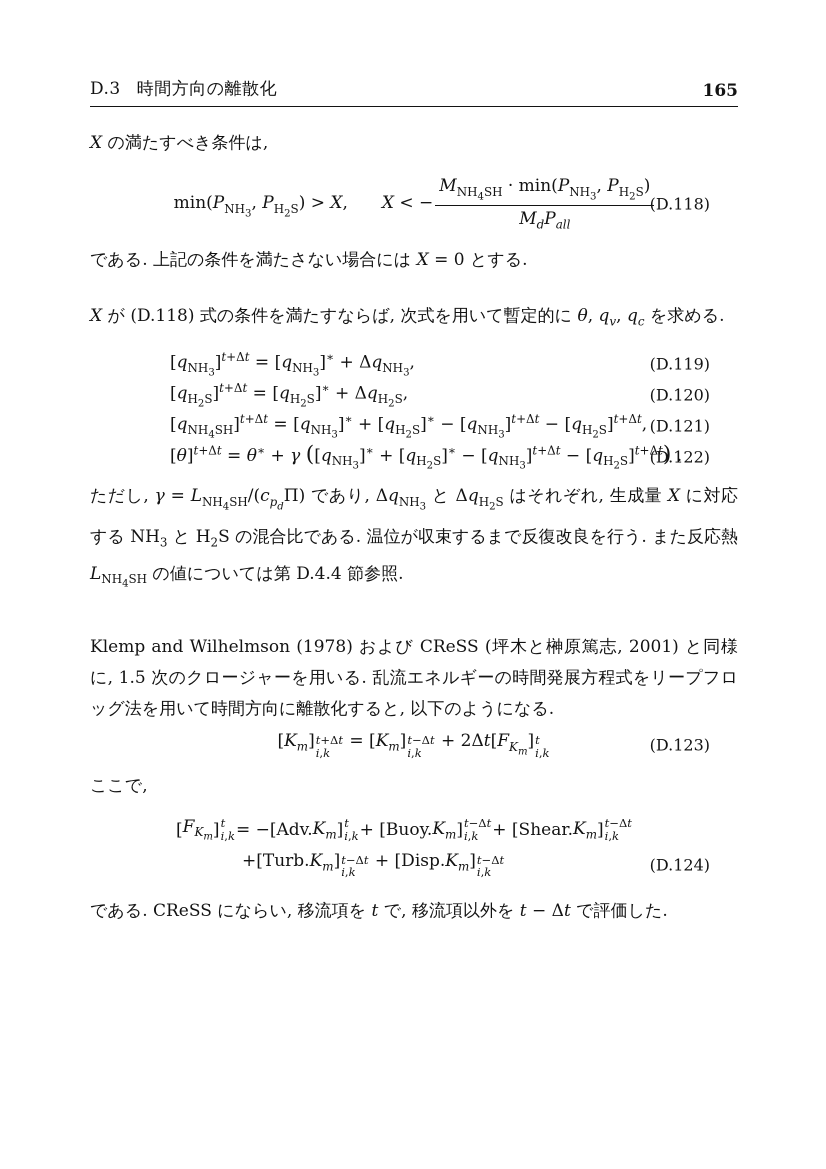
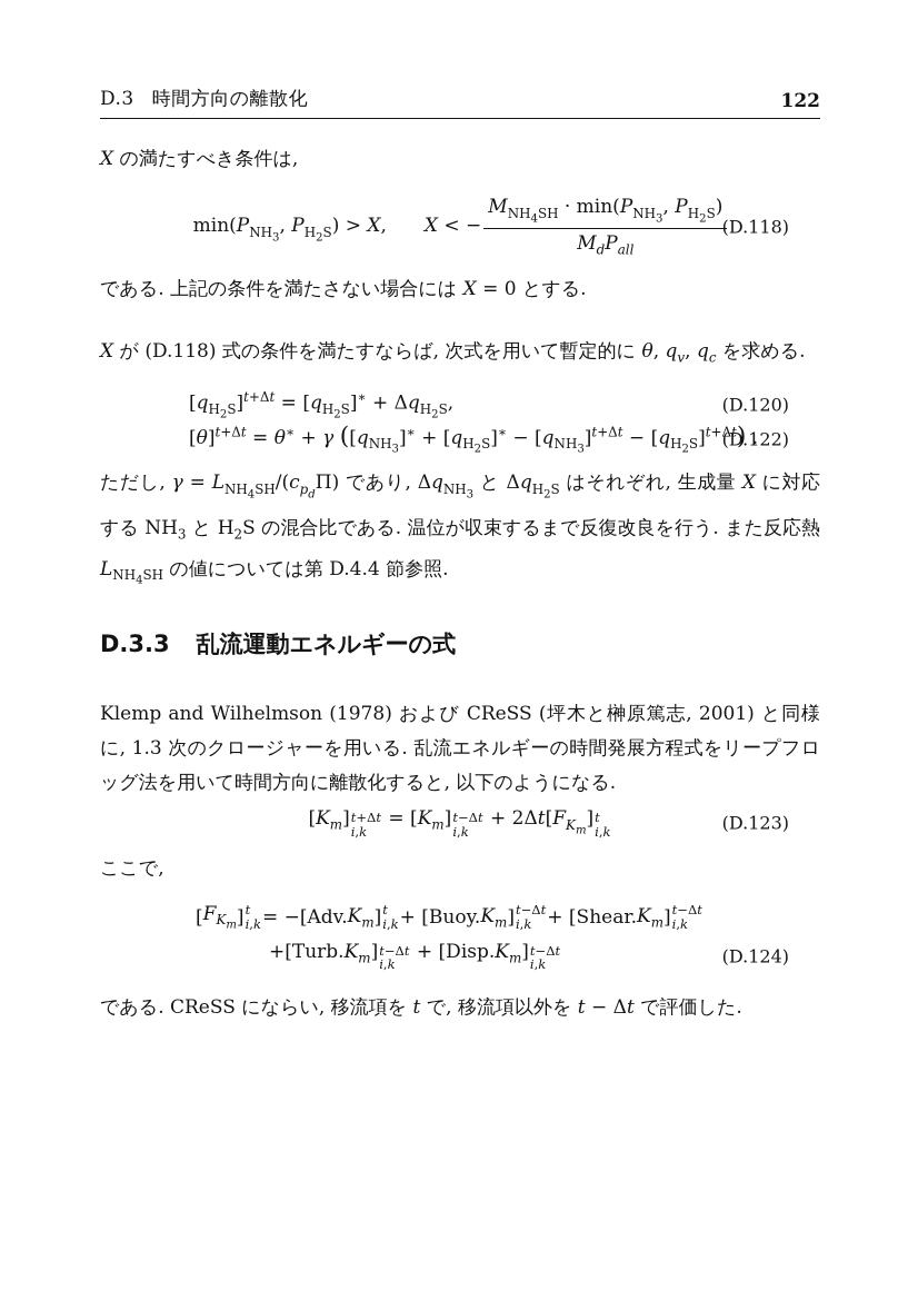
  D.3 時間方向の離散化
- 165
+ 122
  X の満たすべき条件は,
  min(PNH3, PH2S) > X, X < −
  MNH4SH · min(PNH3, PH2S)
  MdPall
  (D.118)
  である. 上記の条件を満たさない場合には X = 0 とする.
  X が (D.118) 式の条件を満たすならば, 次式を用いて暫定的に θ, qv, qc を求める.
- [qNH3]t+Δt = [qNH3]∗ + ΔqNH3,
- (D.119)
  [qH2S]t+Δt = [qH2S]∗ + ΔqH2S,
  (D.120)
- [qNH4SH]t+Δt = [qNH3]∗ + [qH2S]∗ − [qNH3]t+Δt − [qH2S]t+Δt,
- (D.121)
  [θ]t+Δt = θ∗ + γ ([qNH3]∗ + [qH2S]∗ − [qNH3]t+Δt − [qH2S]t+Δt) .
  (D.122)
  ただし, γ = LNH4SH/(cpdΠ) であり, ΔqNH3 と ΔqH2S はそれぞれ, 生成量 X に対応する NH3 と H2S の混合比である. 温位が収束するまで反復改良を行う. また反応熱 LNH4SH の値については第 D.4.4 節参照.
+ D.3.3 乱流運動エネルギーの式
- Klemp and Wilhelmson (1978) および CReSS (坪木と榊原篤志, 2001) と同様に, 1.5 次のクロージャーを用いる. 乱流エネルギーの時間発展方程式をリープフロッグ法を用いて時間方向に離散化すると, 以下のようになる.
+ Klemp and Wilhelmson (1978) および CReSS (坪木と榊原篤志, 2001) と同様に, 1.3 次のクロージャーを用いる. 乱流エネルギーの時間発展方程式をリープフロッグ法を用いて時間方向に離散化すると, 以下のようになる.
  [Km]
  t+Δt
  i,k
  = [Km]
  t−Δt
  i,k
  + 2Δt[FKm]
  t
  i,k
  (D.123)
  ここで,
  [
  FKm
  ]
  t
  i,k
  = −[Adv.
  Km
  ]
  t
  i,k
  + [Buoy.
  Km
  ]
  t−Δt
  i,k
  + [Shear.
  Km
  ]
  t−Δt
  i,k
  +[Turb.Km]
  t−Δt
  i,k
  + [Disp.Km]
  t−Δt
  i,k
  (D.124)
  である. CReSS にならい, 移流項を t で, 移流項以外を t − Δt で評価した.
